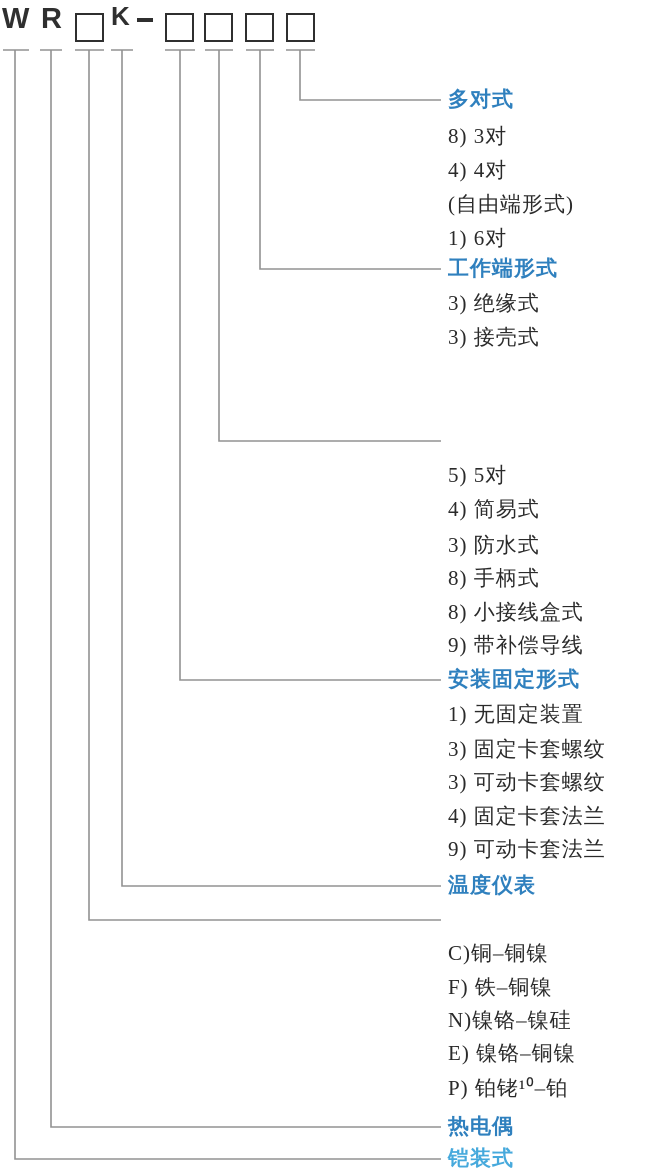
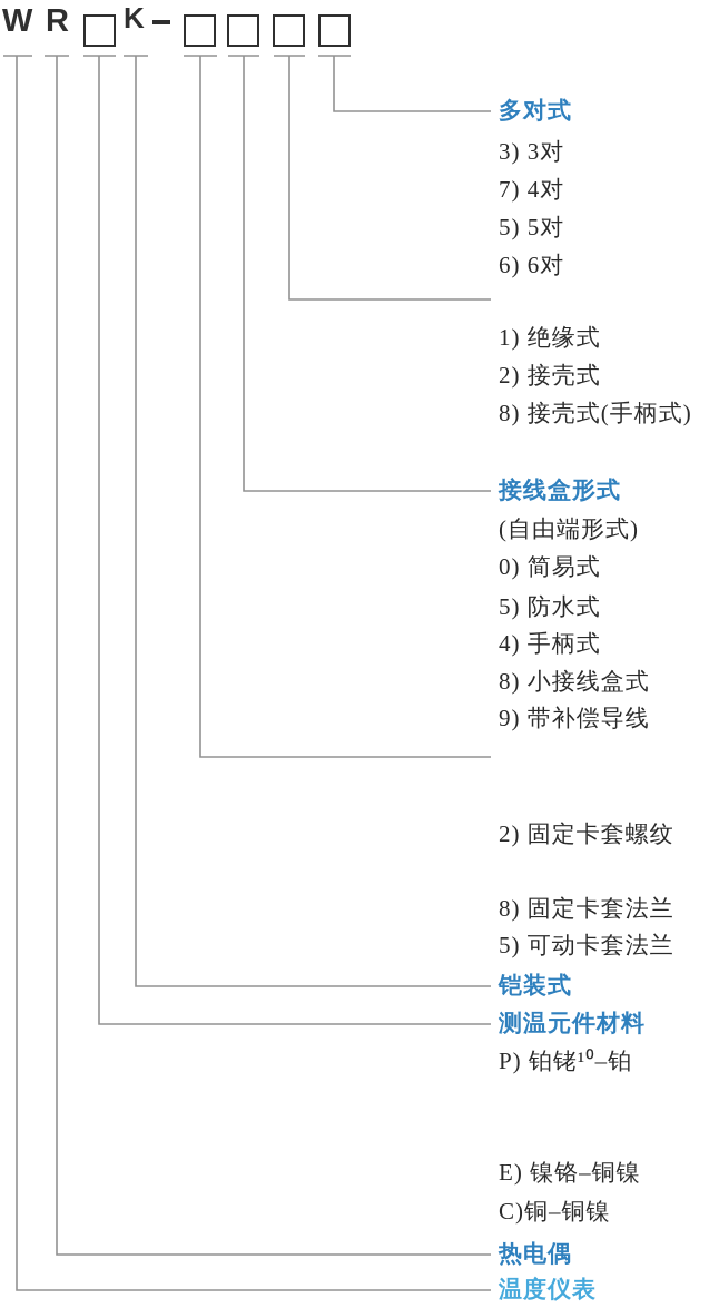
  W
  R
  K
  多对式
- 8) 3对
+ 3) 3对
- 4) 4对
+ 7) 4对
- (自由端形式)
+ 5) 5对
- 1) 6对
+ 6) 6对
- 工作端形式
- 3) 绝缘式
+ 1) 绝缘式
- 3) 接壳式
+ 2) 接壳式
+ 8) 接壳式(手柄式)
+ 接线盒形式
- 5) 5对
+ (自由端形式)
- 4) 简易式
+ 0) 简易式
- 3) 防水式
+ 5) 防水式
- 8) 手柄式
+ 4) 手柄式
  8) 小接线盒式
  9) 带补偿导线
- 安装固定形式
- 1) 无固定装置
- 3) 固定卡套螺纹
+ 2) 固定卡套螺纹
- 3) 可动卡套螺纹
- 4) 固定卡套法兰
+ 8) 固定卡套法兰
- 9) 可动卡套法兰
+ 5) 可动卡套法兰
- 温度仪表
+ 铠装式
+ 测温元件材料
- C)铜–铜镍
+ P) 铂铑¹⁰–铂
- F) 铁–铜镍
- N)镍铬–镍硅
  E) 镍铬–铜镍
- P) 铂铑¹⁰–铂
+ C)铜–铜镍
  热电偶
- 铠装式
+ 温度仪表
